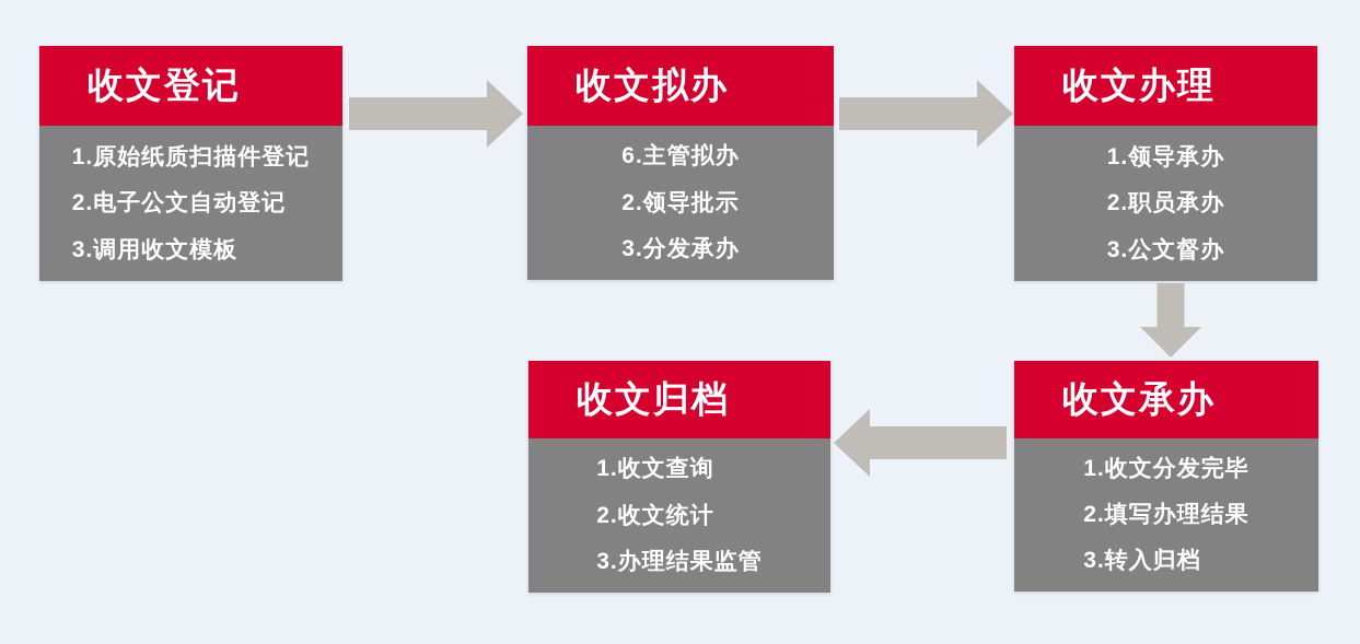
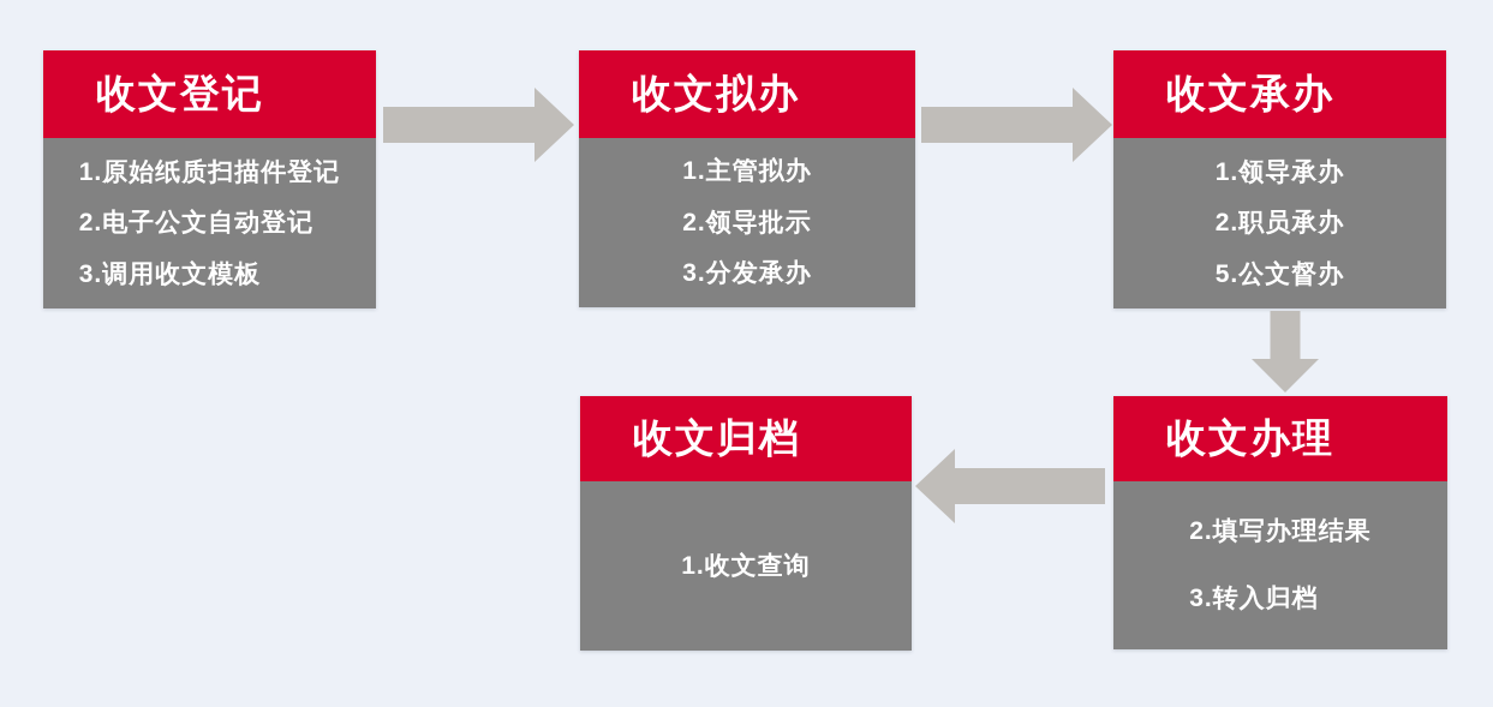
  收文登记
  1.原始纸质扫描件登记
  2.电子公文自动登记
  3.调用收文模板
  收文拟办
- 6.主管拟办
+ 1.主管拟办
  2.领导批示
  3.分发承办
- 收文办理
+ 收文承办
  1.领导承办
  2.职员承办
- 3.公文督办
+ 5.公文督办
- 收文承办
+ 收文办理
- 1.收文分发完毕
  2.填写办理结果
  3.转入归档
  收文归档
  1.收文查询
- 2.收文统计
- 3.办理结果监管
